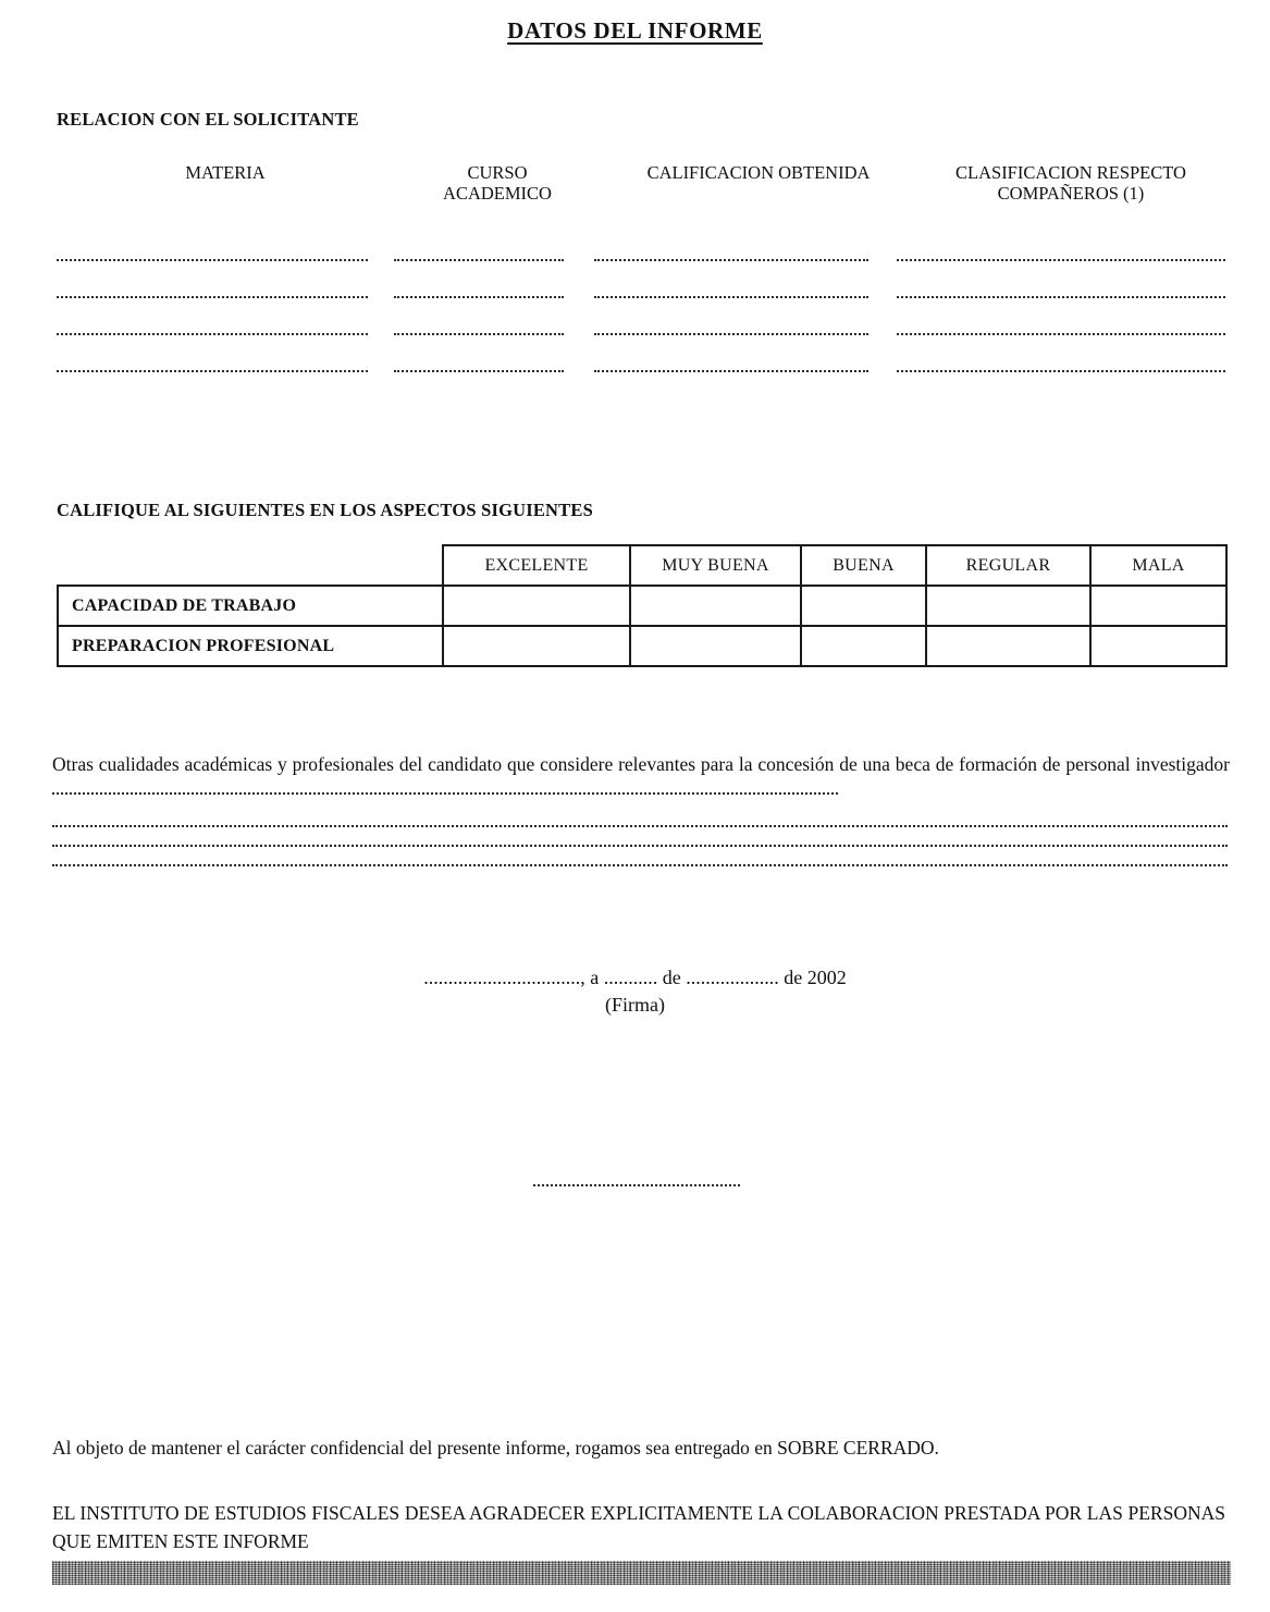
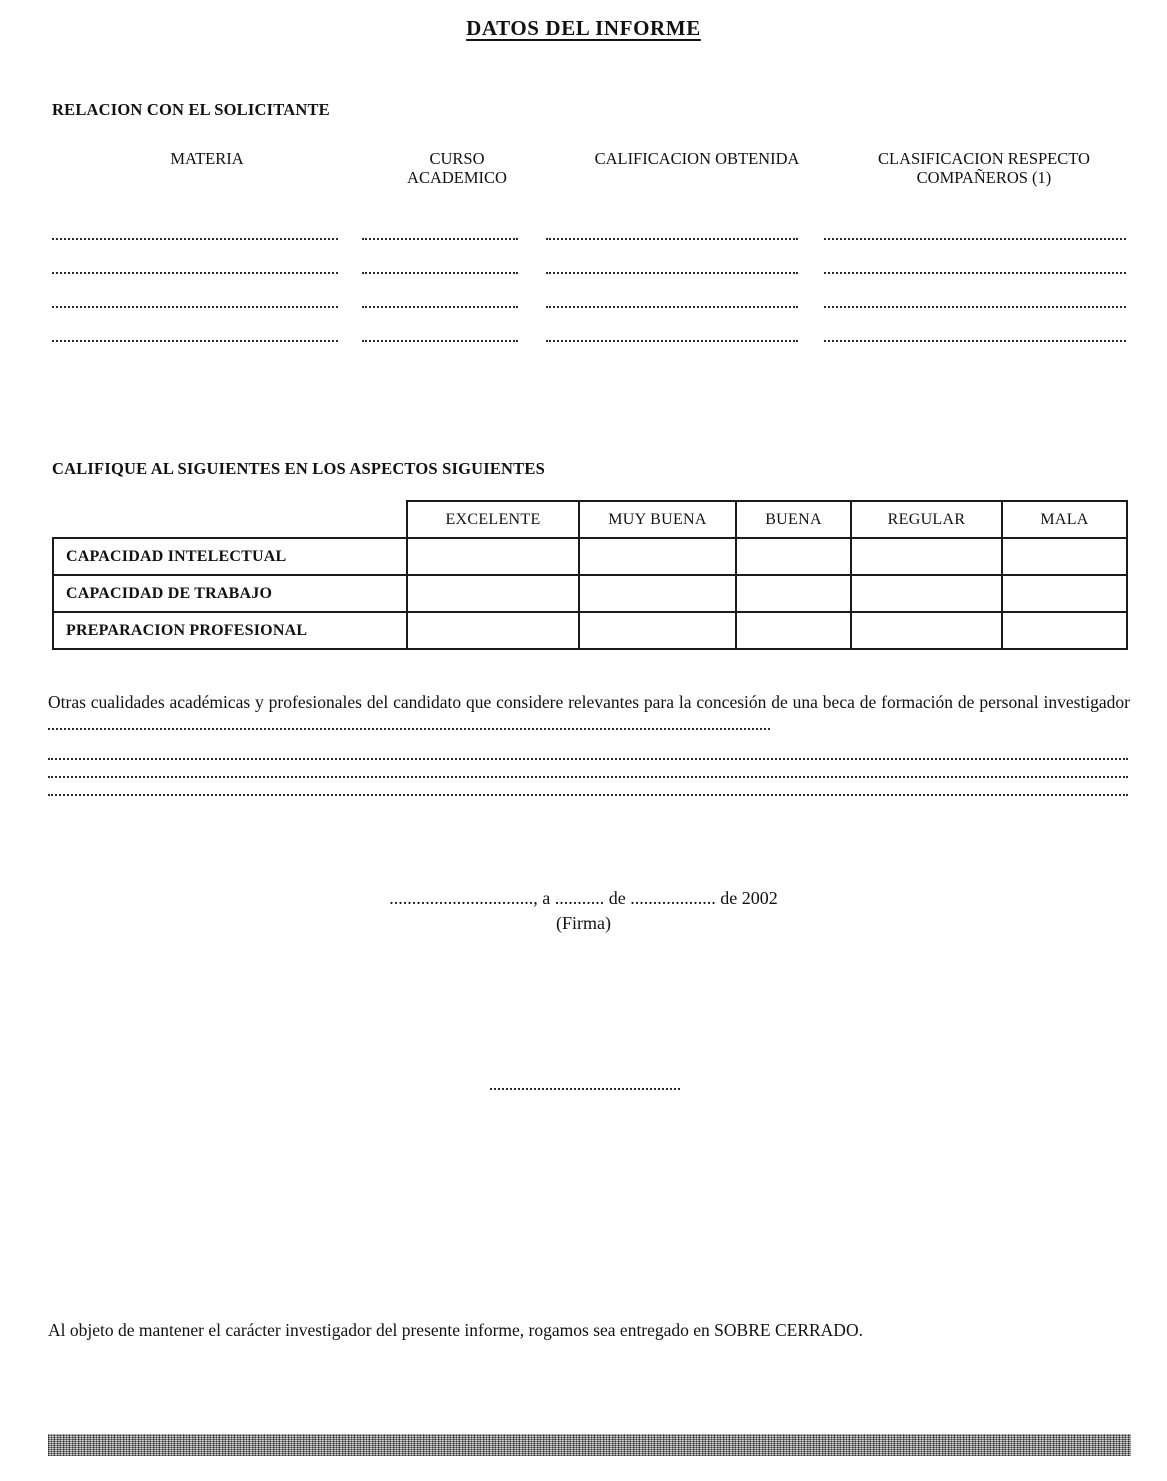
  DATOS DEL INFORME
  RELACION CON EL SOLICITANTE
  MATERIA
  CURSO
  ACADEMICO
  CALIFICACION OBTENIDA
  CLASIFICACION RESPECTO
  COMPAÑEROS (1)
  CALIFIQUE AL SIGUIENTES EN LOS ASPECTOS SIGUIENTES
  	EXCELENTE	MUY BUENA	BUENA	REGULAR	MALA
+ CAPACIDAD INTELECTUAL
  CAPACIDAD DE TRABAJO
  PREPARACION PROFESIONAL
  Otras cualidades académicas y profesionales del candidato que considere relevantes para la concesión de una beca de formación de personal investigador
  ................................, a ........... de ................... de 2002
  (Firma)
- Al objeto de mantener el carácter confidencial del presente informe, rogamos sea entregado en SOBRE CERRADO.
+ Al objeto de mantener el carácter investigador del presente informe, rogamos sea entregado en SOBRE CERRADO.
- EL INSTITUTO DE ESTUDIOS FISCALES DESEA AGRADECER EXPLICITAMENTE LA COLABORACION PRESTADA POR LAS PERSONAS QUE EMITEN ESTE INFORME
